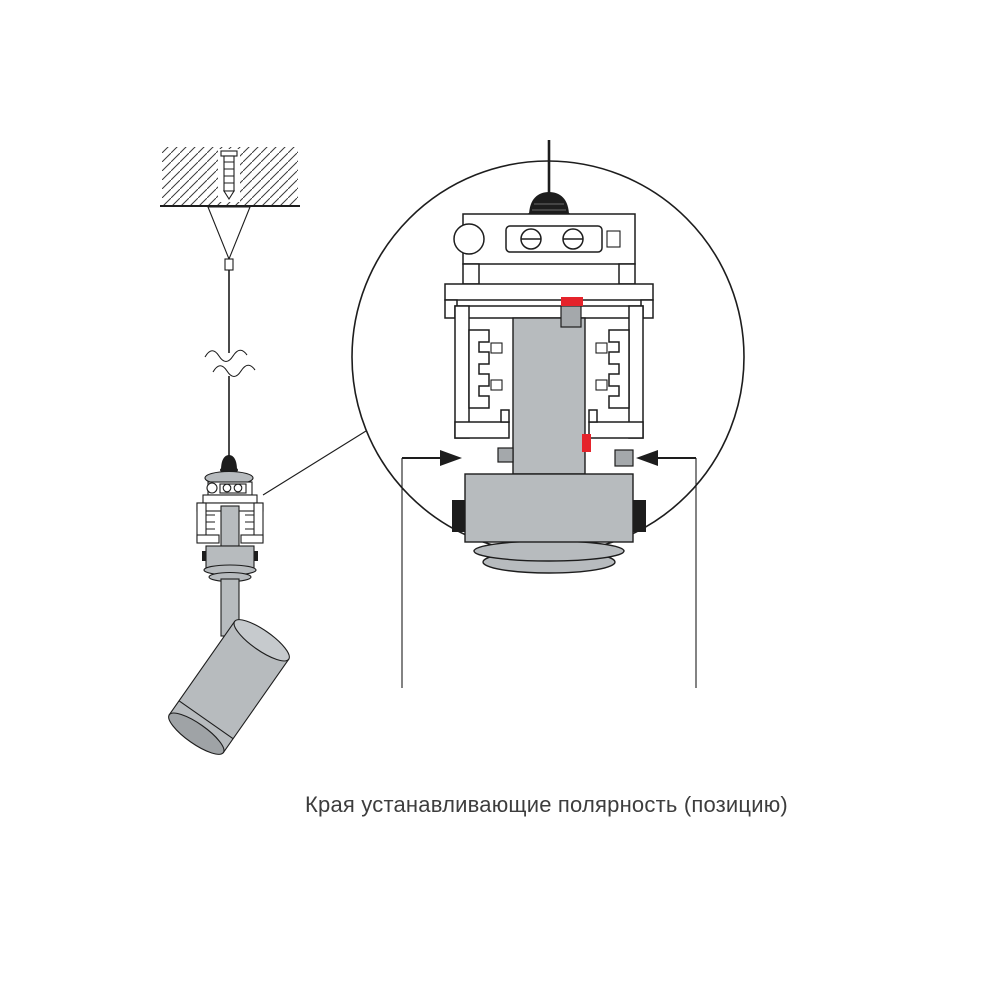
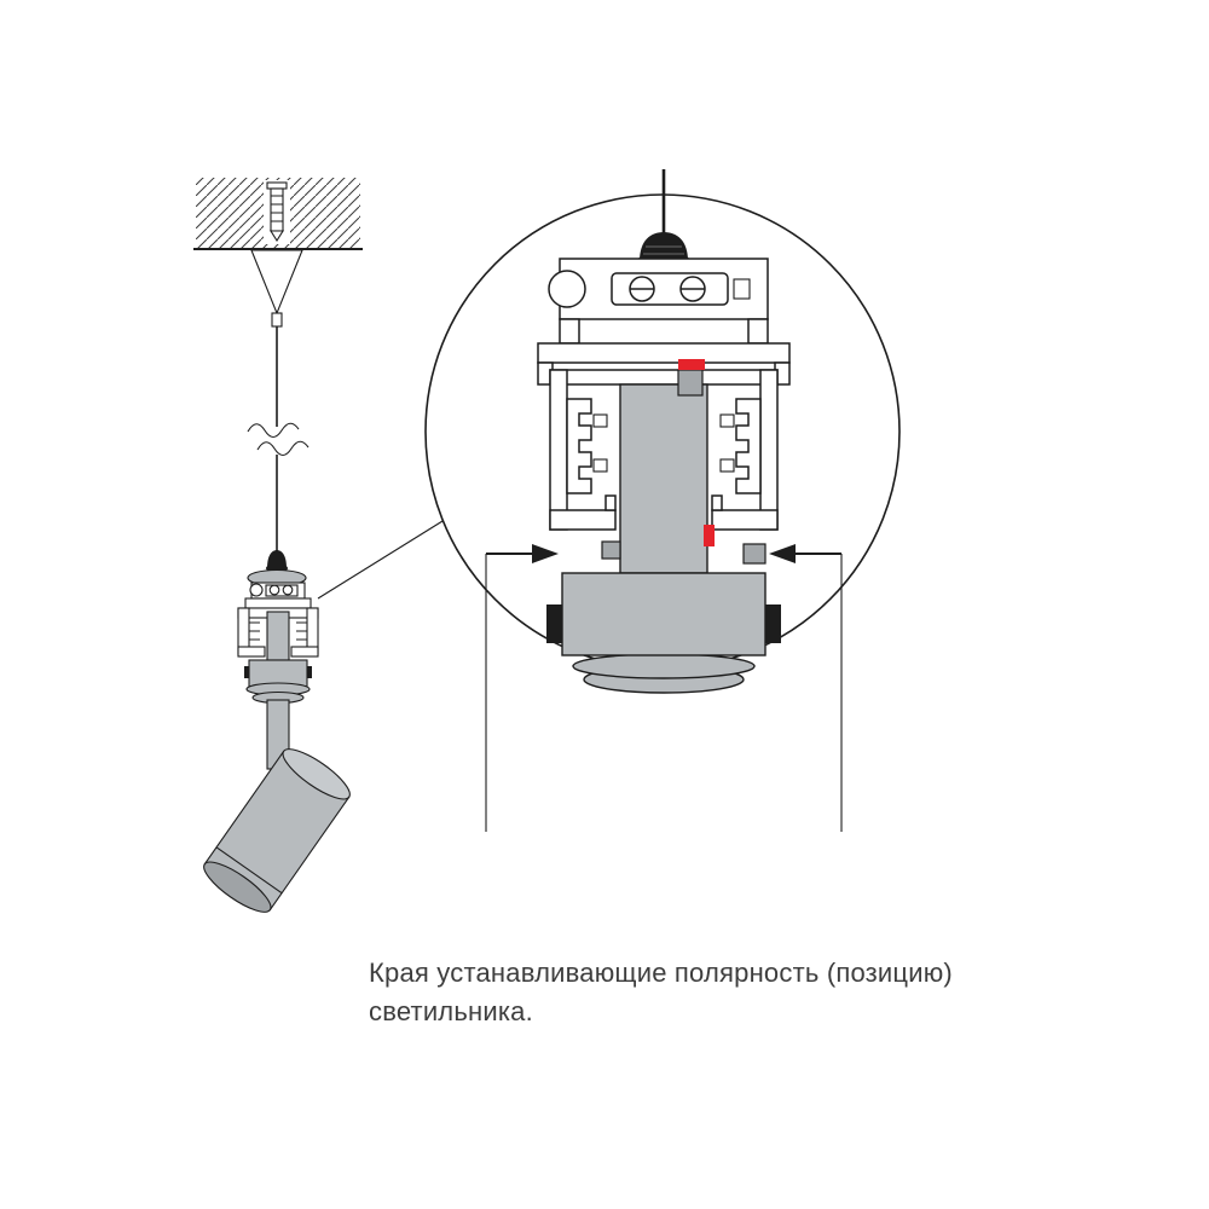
  Края устанавливающие полярность (позицию)
+ светильника.
